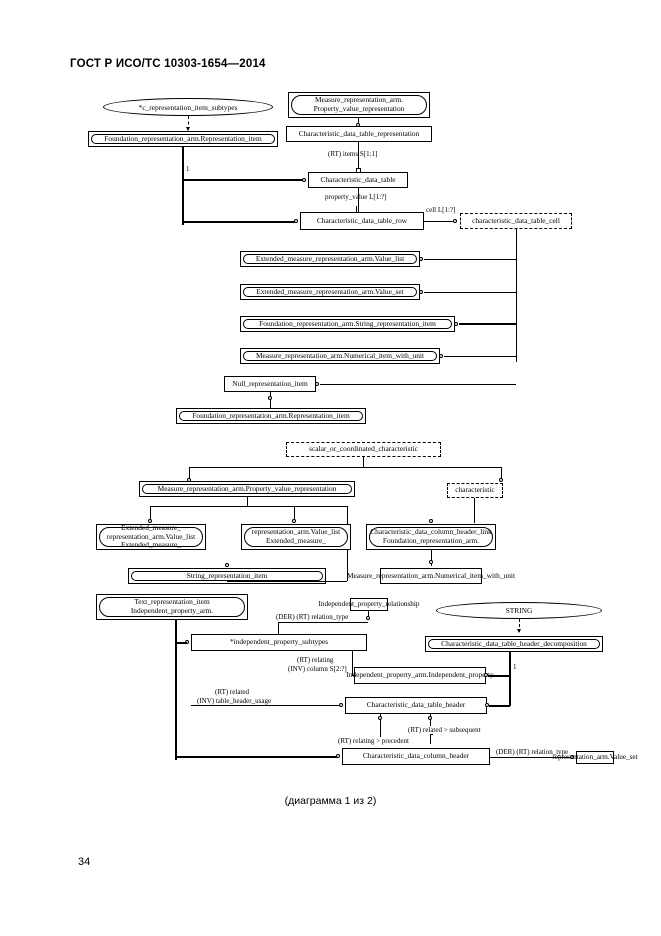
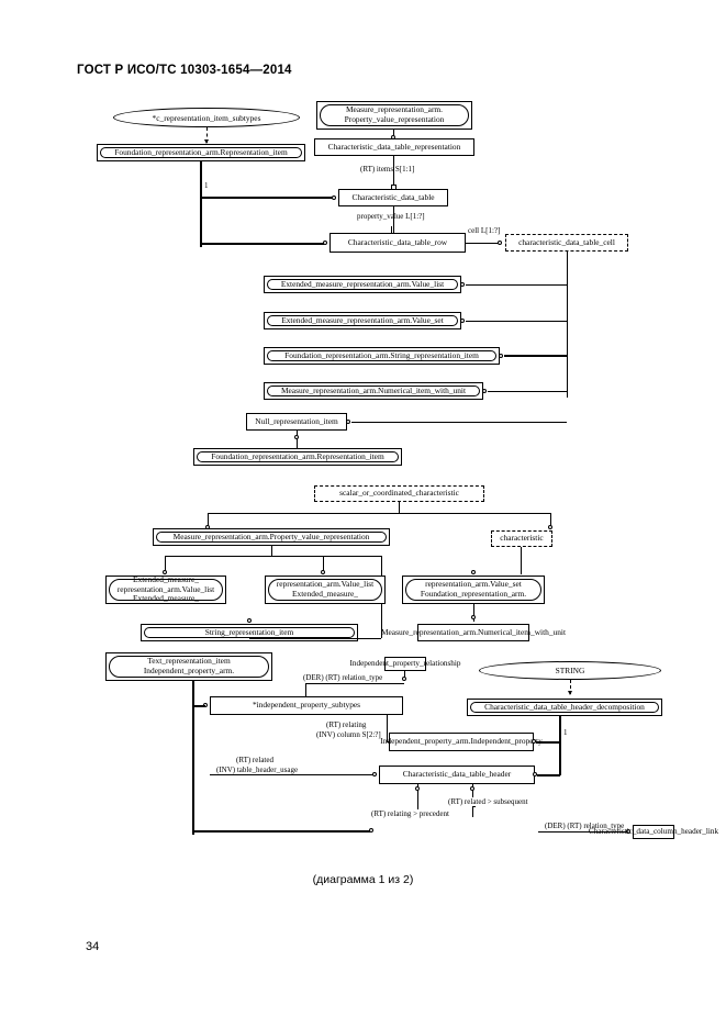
  ГОСТ Р ИСО/ТС 10303-1654—2014
  *c_representation_item_subtypes
  Foundation_representation_arm.Representation_item
  Measure_representation_arm.
  Property_value_representation
  Characteristic_data_table_representation
  (RT) items S[1:1]
  Characteristic_data_table
  1
  property_vlue L[1:?]
  Characteristic_data_table_row
  cell L[1:?]
  characteristic_data_table_cell
  Extended_measure_representation_arm.Value_list
  Extended_measure_representation_arm.Value_set
  Foundation_representation_arm.String_representation_item
  Measure_representation_arm.Numerical_item_with_unit
  Null_representation_item
  Foundation_representation_arm.Representation_item
  scalar_or_coordinated_characteristic
  Measure_representation_arm.Property_value_representation
  characteristic
  Extended_measure_ representation_arm.Value_list
  Extended_measure_
  representation_arm.Value_list
  Extended_measure_
- Characteristic_data_column_header_link
+ representation_arm.Value_set
  Foundation_representation_arm.
  String_representation_item
  Measure_representation_arm.Numerical_item_with_unit
  Text_representation_item
  Independent_property_arm.
  Independent_property_relationship
  (DER) (RT) relation_type
  STRING
  *independent_property_subtypes
  Characteristic_data_table_header_decomposition
  1
  (RT) relating
  (INV) column S[2:?]
  Independent_property_arm.Independent_prop
  (RT) related
  (INV) table_header_usage
  Characteristic_data_table_header
  (RT) relating > precedent
  (RT) related > subsequent
- Characteristic_data_column_header
  (DER) (RT) relation_type
- representation_arm.Value_set
+ Characteristic_data_column_header_link
  (диаграмма 1 из 2)
  34
